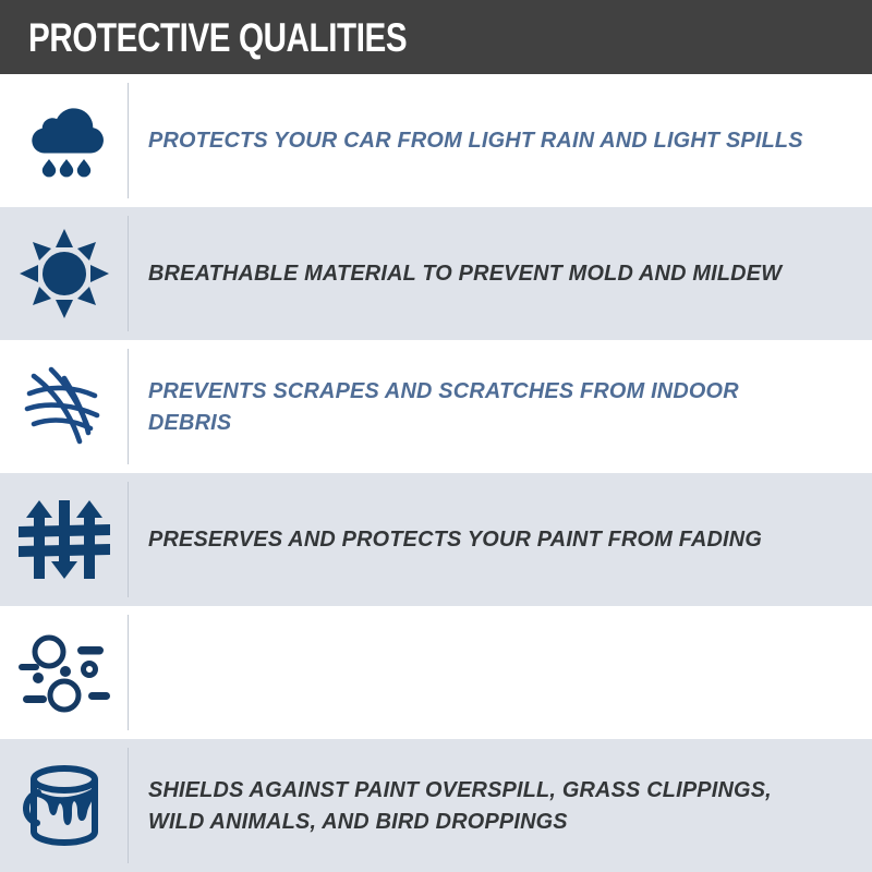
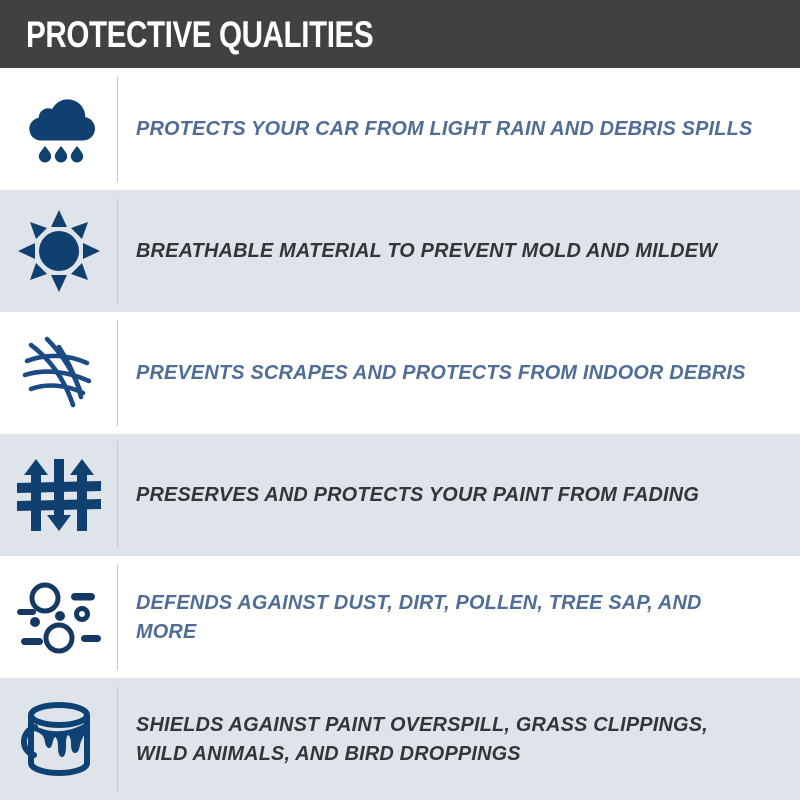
  PROTECTIVE QUALITIES
- PROTECTS YOUR CAR FROM LIGHT RAIN AND LIGHT SPILLS
+ PROTECTS YOUR CAR FROM LIGHT RAIN AND DEBRIS SPILLS
  BREATHABLE MATERIAL TO PREVENT MOLD AND MILDEW
- PREVENTS SCRAPES AND SCRATCHES FROM INDOOR DEBRIS
+ PREVENTS SCRAPES AND PROTECTS FROM INDOOR DEBRIS
  PRESERVES AND PROTECTS YOUR PAINT FROM FADING
+ DEFENDS AGAINST DUST, DIRT, POLLEN, TREE SAP, AND MORE
  SHIELDS AGAINST PAINT OVERSPILL, GRASS CLIPPINGS, WILD ANIMALS, AND BIRD DROPPINGS
